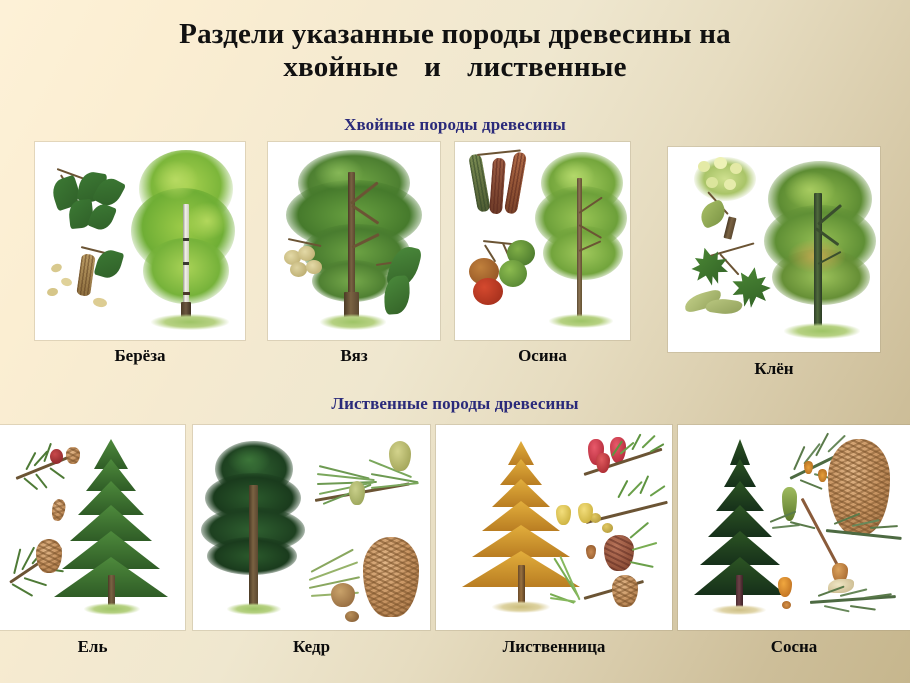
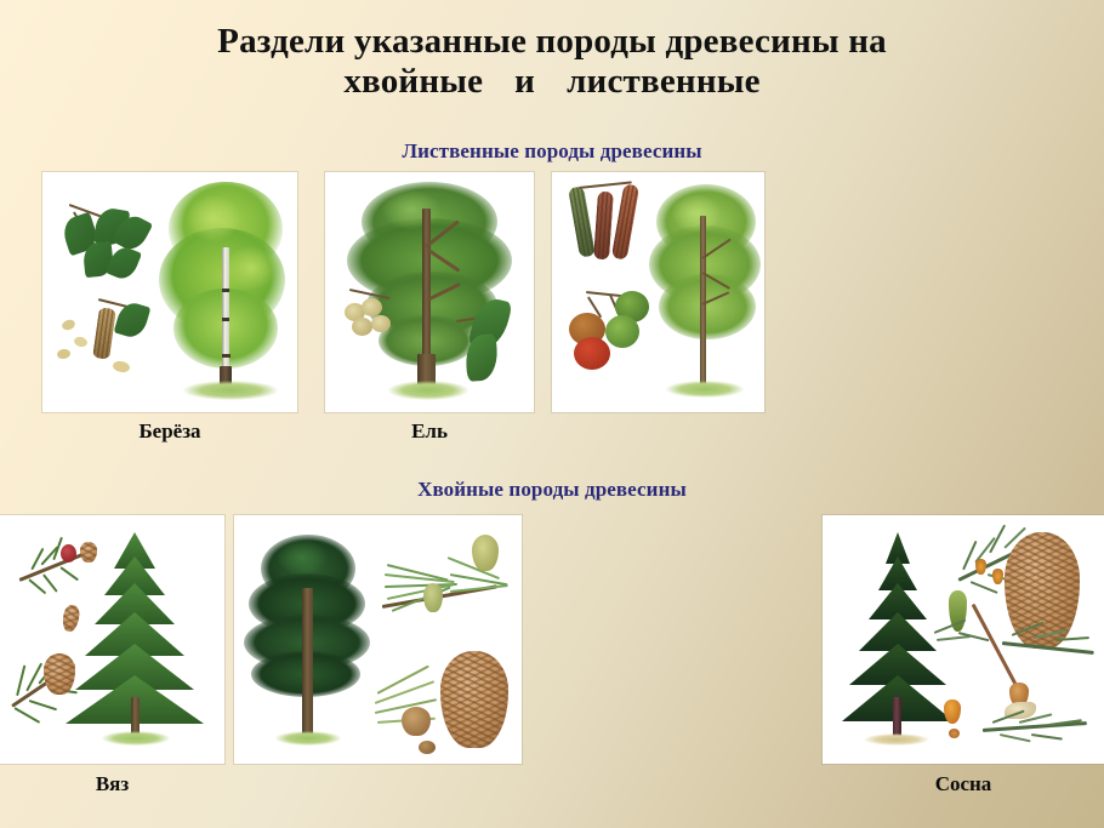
  Раздели указанные породы древесины на
  хвойные и лиственные
- Хвойные породы древесины
+ Лиственные породы древесины
  Берёза
- Вяз
+ Ель
- Осина
- Клён
- Лиственные породы древесины
+ Хвойные породы древесины
- Ель
+ Вяз
- Кедр
- Лиственница
  Сосна
